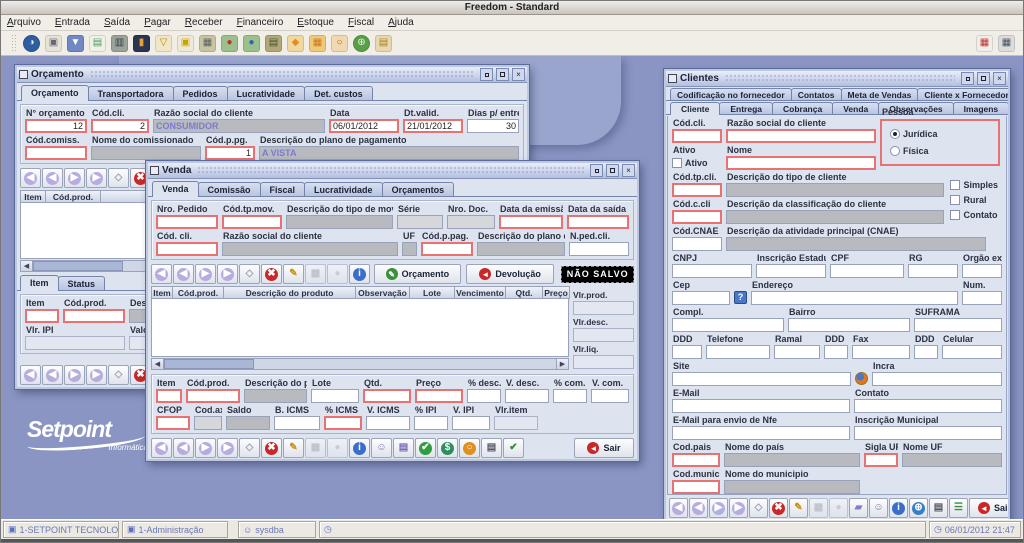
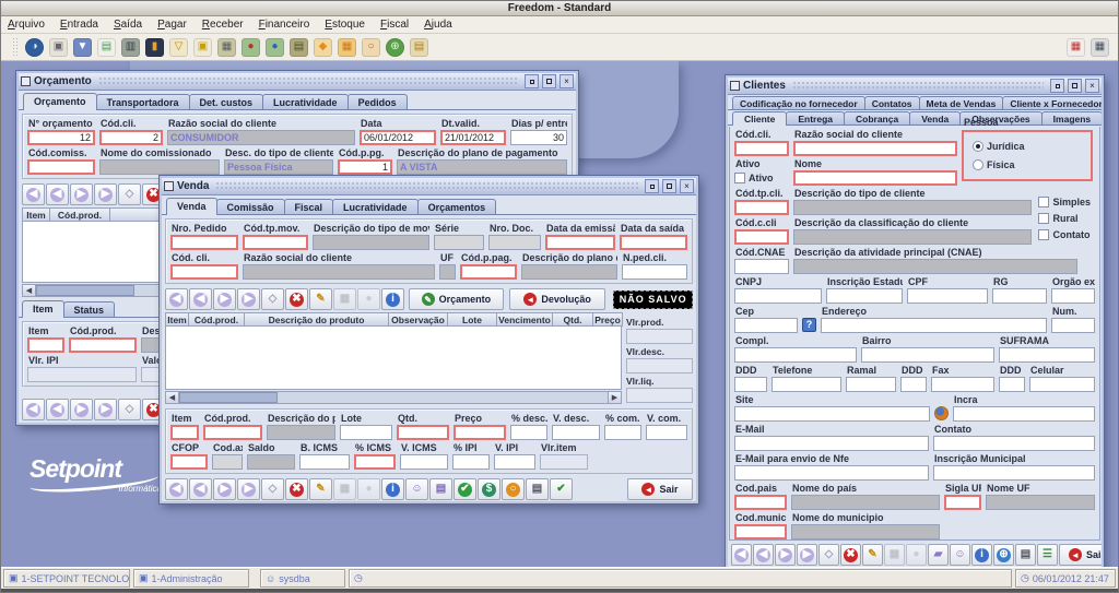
  Freedom - Standard
  Arquivo
  Entrada
  Saída
  Pagar
  Receber
  Financeiro
  Estoque
  Fiscal
  Ajuda
  ◑
  ▣
  ▼
  ▤
  ▥
  ▮
  ▽
  ▣
  ▦
  ●
  ●
  ▤
  ◆
  ▦
  ○
  ⊕
  ▤
  ▦
  ▦
  Setpoint
  Informátic
  Orçamento
  ×
  Orçamento
  Transportadora
- Pedidos
+ Det. custos
  Lucratividade
- Det. custos
+ Pedidos
  N° orçamento
  12
  Cód.cli.
  2
  Razão social do cliente
  CONSUMIDOR
  Data
  06/01/2012
  Dt.valid.
  21/01/2012
  Dias p/ entr
  30
  Cód.comiss.
  Nome do comissionado
+ Desc. do tipo de cliente
+ Pessoa Física
  Cód.p.pg.
  1
  Descrição do plano de pagamento
  A VISTA
  ◀
  ◀
  ▶
  ▶
  ◇
  ✖
  Item
  Cód.prod.
  Item
  Status
  Item
  Cód.prod.
  Vlr. IPI
  ◀
  ◀
  ▶
  ▶
  ◇
  ✖
  Venda
  ×
  Venda
  Comissão
  Fiscal
  Lucratividade
  Orçamentos
  Nro. Pedido
  Cód.tp.mov.
  Descrição do tipo de mo
  Série
  Nro. Doc.
  Data da emiss
  Data da saída
  Cód. cli.
  Razão social do cliente
  UF
  Cód.p.pag.
  Descrição do plano
  N.ped.cli.
  ◀
  ◀
  ▶
  ▶
  ◇
  ✖
  ✎
  ▦
  ●
  i
  ✎
  Orçamento
  ◄
  Devolução
  NÃO SALVO
  Item
  Cód.prod.
  Descrição do produto
  Observação
  Lote
  Vencimento
  Qtd.
  Preço
  Vlr.prod.
  Vlr.desc.
  Vlr.liq.
  Item
  Cód.prod.
  Lote
  Qtd.
  Preço
  % desc.
  V. desc.
  % com.
  V. com.
  CFOP
  Cod.a
  Saldo
  B. ICMS
  % ICMS
  V. ICMS
  % IPI
  V. IPI
  Vlr.item
  ◀
  ◀
  ▶
  ▶
  ◇
  ✖
  ✎
  ▦
  ●
  i
  ☺
  ▤
  ✔
  $
  ○
  ▤
  ✔
  ◄
  Sair
  Clientes
  ×
  Codificação no fornecedor
  Contatos
  Meta de Vendas
  Cliente x Fornecedor
  Cliente
  Entrega
  Cobrança
  Venda
  Observações
  Imagens
  Pessoa
  Jurídica
  Física
  Simples
  Rural
  Contato
  Cód.cli.
  Razão social do cliente
  Ativo
  Ativo
  Nome
  Cód.tp.cli.
  Descrição do tipo de cliente
  Cód.c.cli
  Descrição da classificação do cliente
  Cód.CNAE
  Descrição da atividade principal (CNAE)
  CNPJ
  Inscrição Estad
  CPF
  RG
  Orgão ex
  Cep
  ?
  Endereço
  Num.
  Compl.
  Bairro
  SUFRAMA
  DDD
  Telefone
  Ramal
  DDD
  Fax
  DDD
  Celular
  Site
  Incra
  E-Mail
  Contato
  E-Mail para envio de Nfe
  Inscrição Municipal
  Cod.pais
  Nome do país
  Sigla U
  Nome UF
  Cod.munic
  Nome do municipio
  ◀
  ◀
  ▶
  ▶
  ◇
  ✖
  ✎
  ▦
  ●
  ▰
  ☺
  i
  ⊕
  ▤
  ☰
  ◄
  Sai
  ▣
  1-SETPOINT TECNOLO
  ▣
  1-Administração
  ☺
  sysdba
  ◷
  ◷
  06/01/2012 21:47
